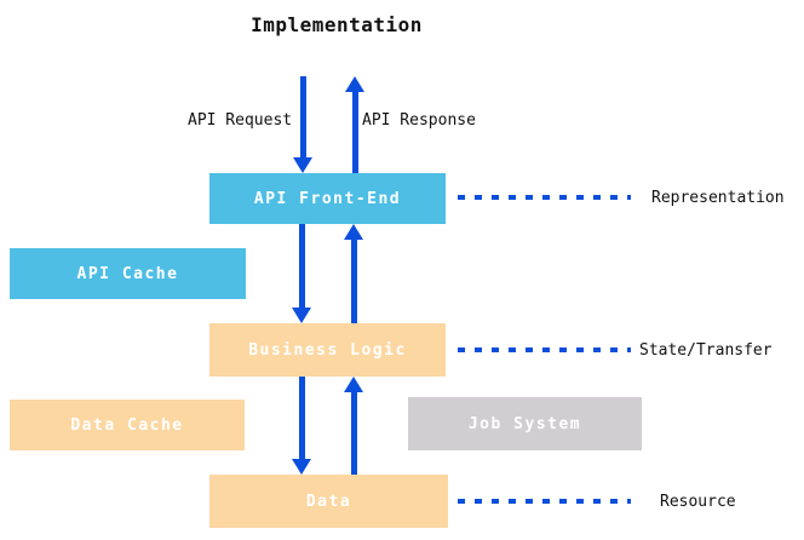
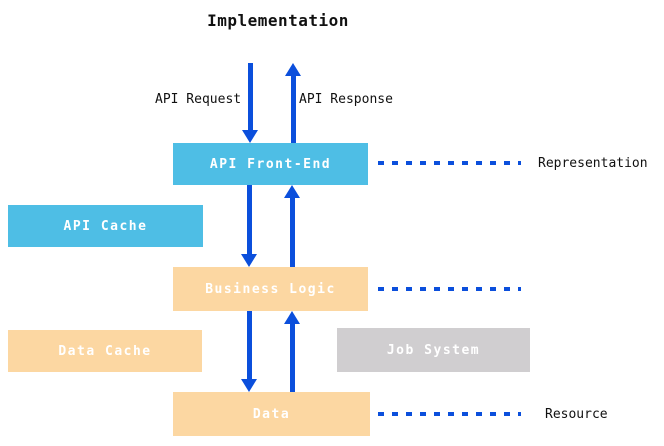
  Implementation
  API Request
  API Response
  API Front-End
  API Cache
  Business Logic
  Data Cache
  Job System
  Data
  Representation
- State/Transfer
  Resource
